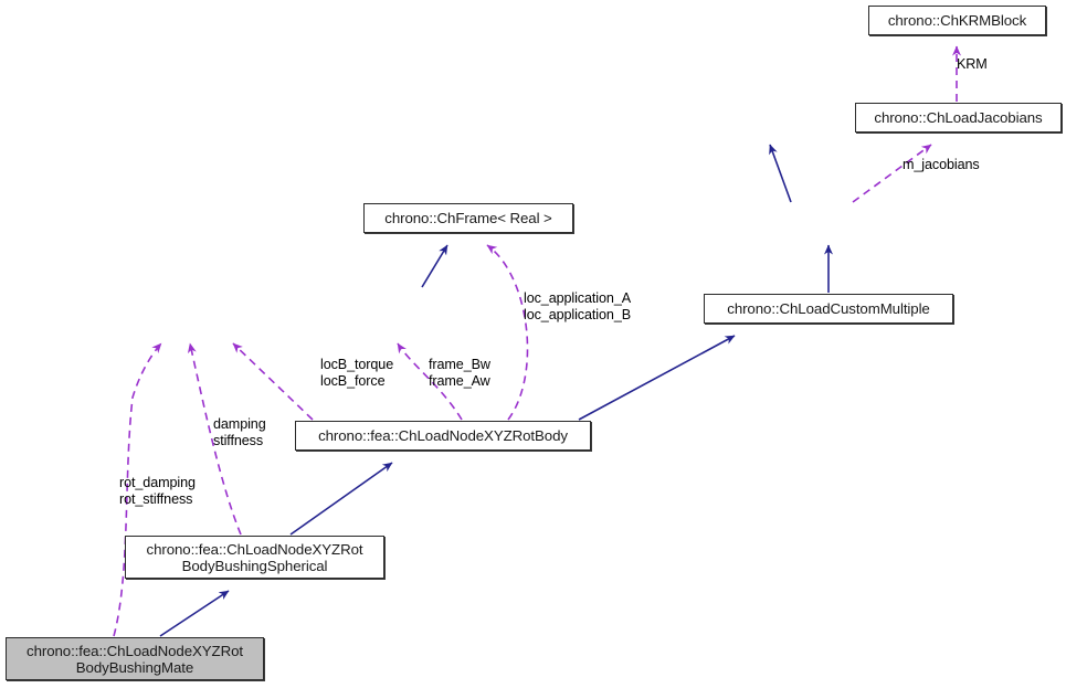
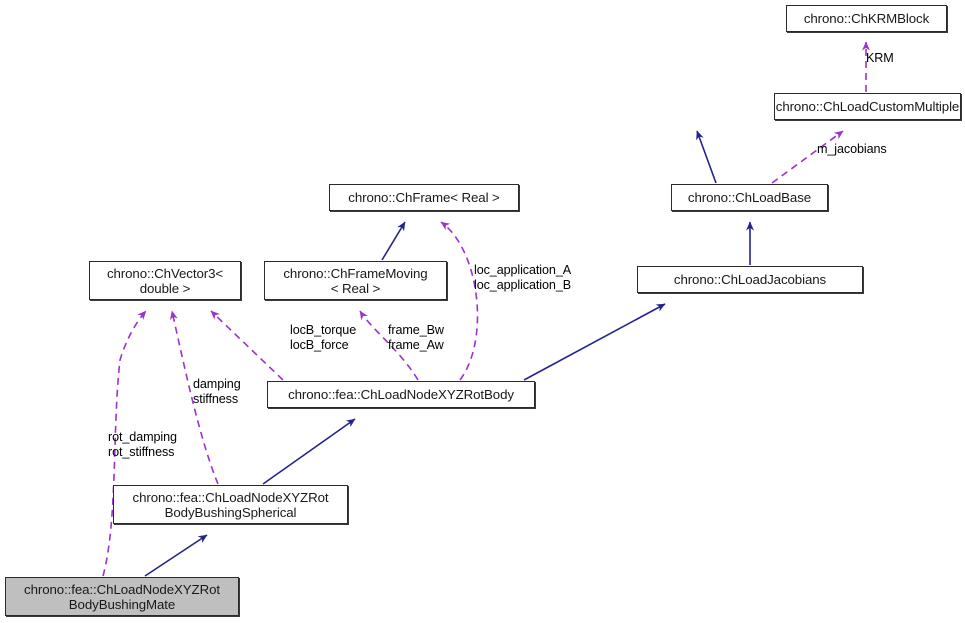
  chrono::ChKRMBlock
- chrono::ChLoadJacobians
+ chrono::ChLoadCustomMultiple
  chrono::ChFrame< Real >
+ chrono::ChLoadBase
+ chrono::ChVector3<
+ double >
+ chrono::ChFrameMoving
+ < Real >
- chrono::ChLoadCustomMultiple
+ chrono::ChLoadJacobians
  chrono::fea::ChLoadNodeXYZRotBody
  chrono::fea::ChLoadNodeXYZRot
  BodyBushingSpherical
  chrono::fea::ChLoadNodeXYZRot
  BodyBushingMate
  KRM
  m_jacobians
  loc_application_A
  loc_application_B
  locB_torque
  locB_force
  frame_Bw
  frame_Aw
  damping
  stiffness
  rot_damping
  rot_stiffness
